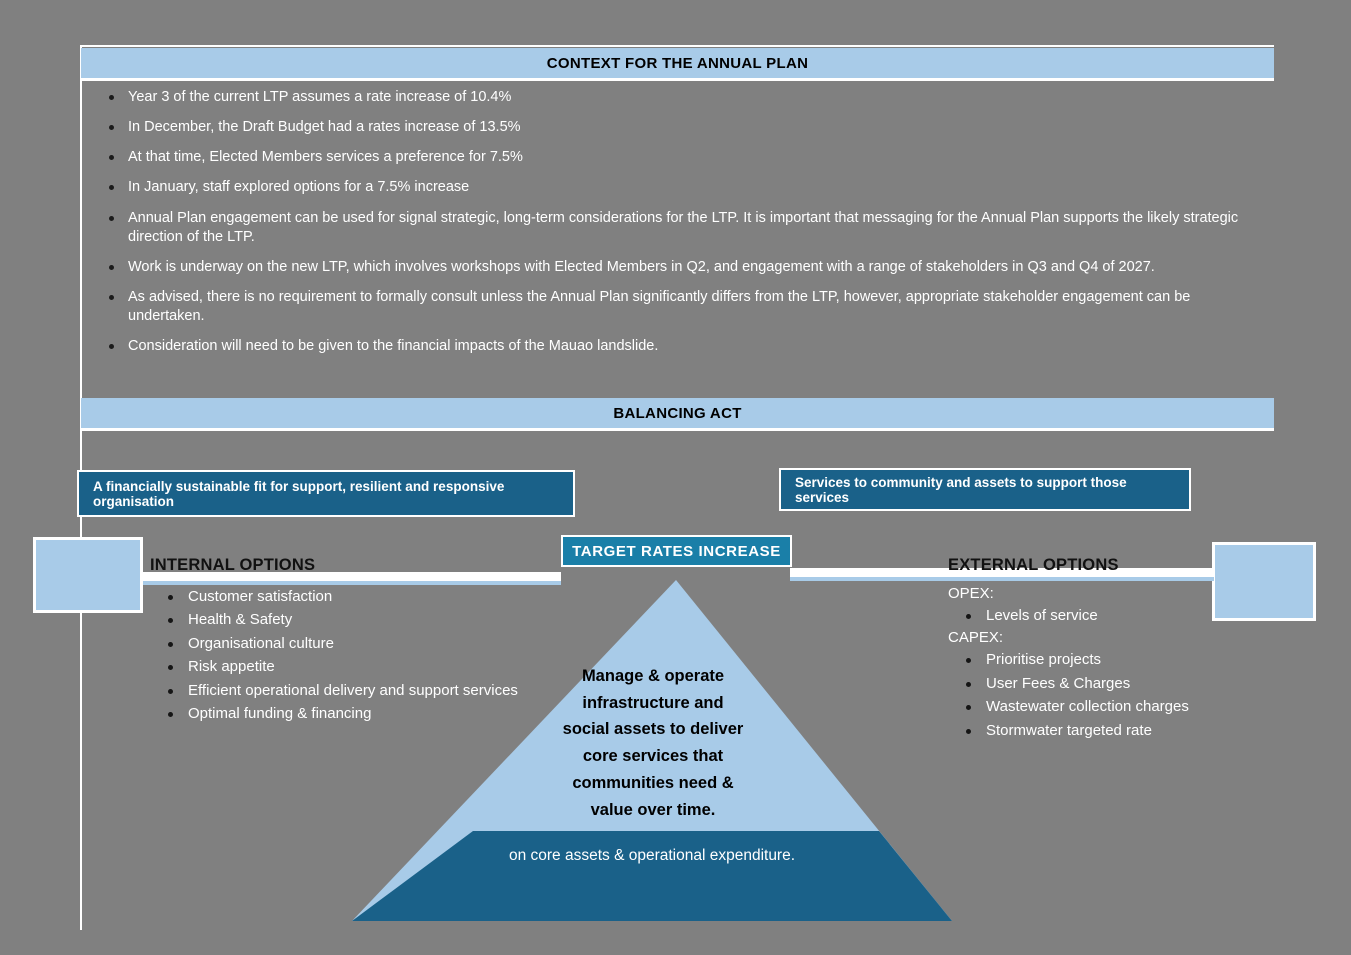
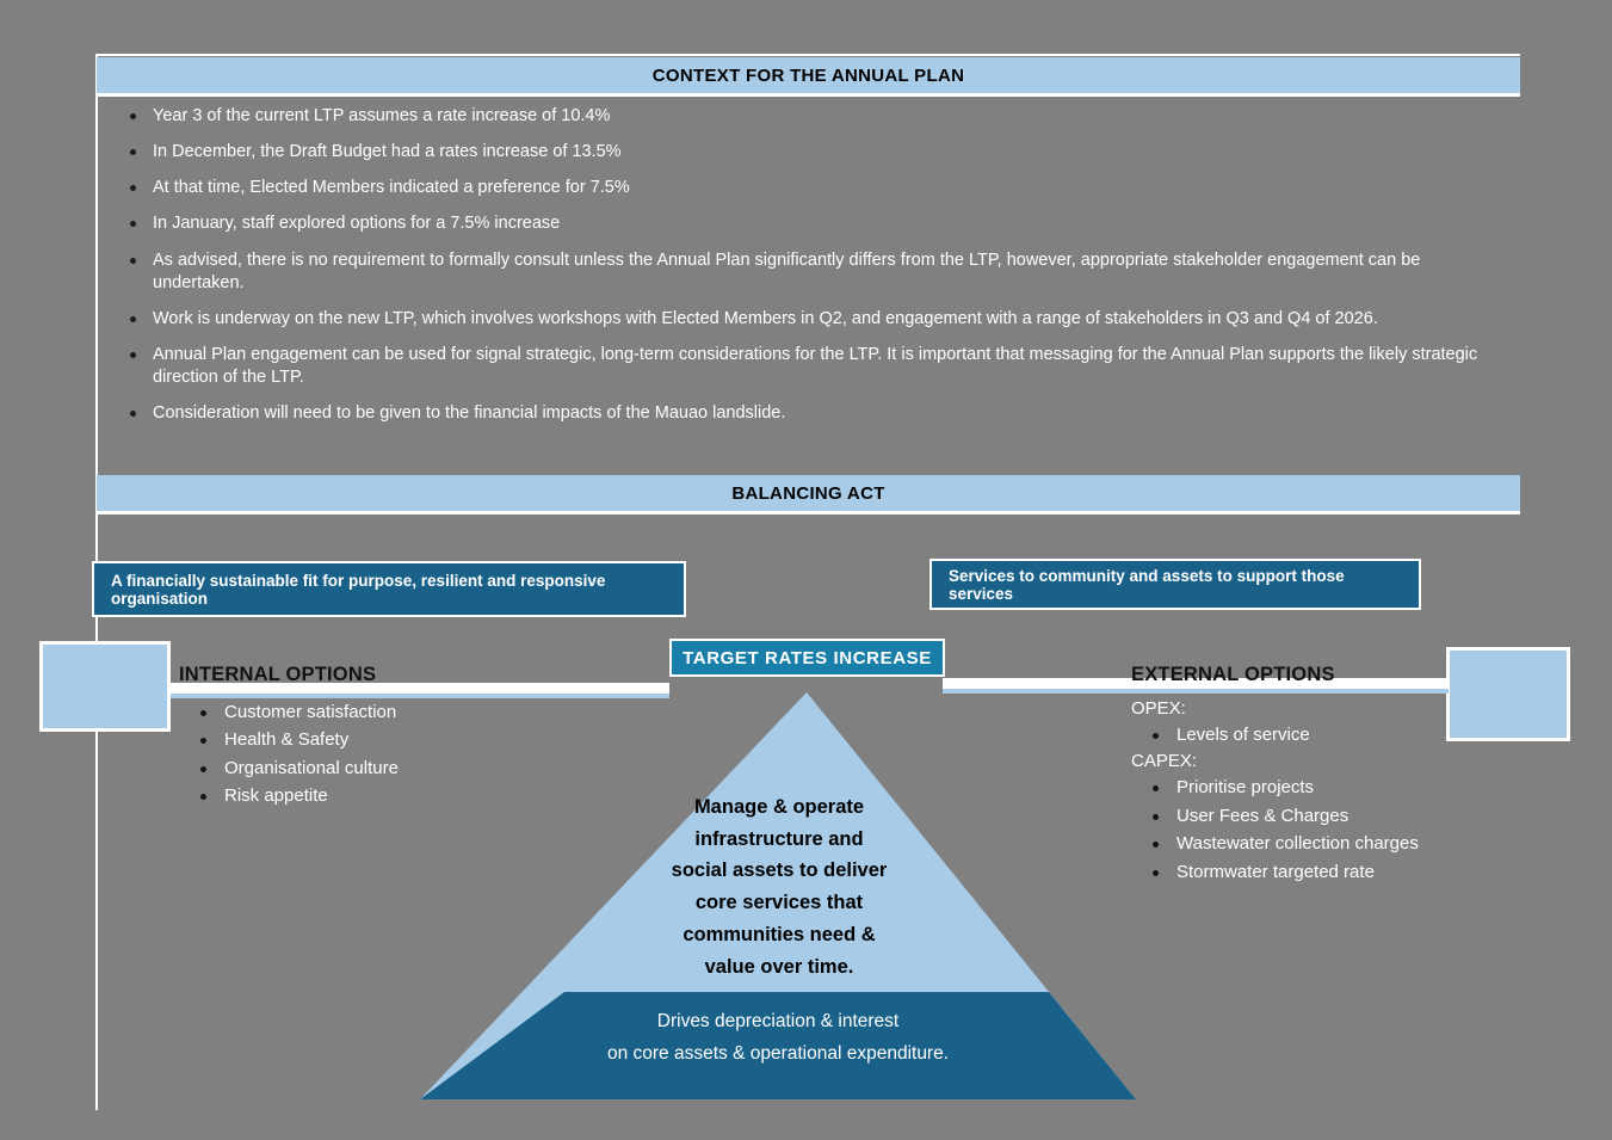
  CONTEXT FOR THE ANNUAL PLAN
  Year 3 of the current LTP assumes a rate increase of 10.4%
  In December, the Draft Budget had a rates increase of 13.5%
- At that time, Elected Members services a preference for 7.5%
+ At that time, Elected Members indicated a preference for 7.5%
  In January, staff explored options for a 7.5% increase
- Annual Plan engagement can be used for signal strategic, long-term considerations for the LTP. It is important that messaging for the Annual Plan supports the likely strategic direction of the LTP.
+ As advised, there is no requirement to formally consult unless the Annual Plan significantly differs from the LTP, however, appropriate stakeholder engagement can be undertaken.
- Work is underway on the new LTP, which involves workshops with Elected Members in Q2, and engagement with a range of stakeholders in Q3 and Q4 of 2027.
+ Work is underway on the new LTP, which involves workshops with Elected Members in Q2, and engagement with a range of stakeholders in Q3 and Q4 of 2026.
- As advised, there is no requirement to formally consult unless the Annual Plan significantly differs from the LTP, however, appropriate stakeholder engagement can be undertaken.
+ Annual Plan engagement can be used for signal strategic, long-term considerations for the LTP. It is important that messaging for the Annual Plan supports the likely strategic direction of the LTP.
  Consideration will need to be given to the financial impacts of the Mauao landslide.
  BALANCING ACT
- A financially sustainable fit for support, resilient and responsive organisation
+ A financially sustainable fit for purpose, resilient and responsive organisation
  Services to community and assets to support those services
  TARGET RATES INCREASE
  INTERNAL OPTIONS
  Customer satisfaction
  Health & Safety
  Organisational culture
  Risk appetite
- Efficient operational delivery and support services
- Optimal funding & financing
  EXTERNAL OPTIONS
  OPEX:
  Levels of service
  CAPEX:
  Prioritise projects
  User Fees & Charges
  Wastewater collection charges
  Stormwater targeted rate
  Manage & operate
  infrastructure and
  social assets to deliver
  core services that
  communities need &
  value over time.
+ Drives depreciation & interest
  on core assets & operational expenditure.
